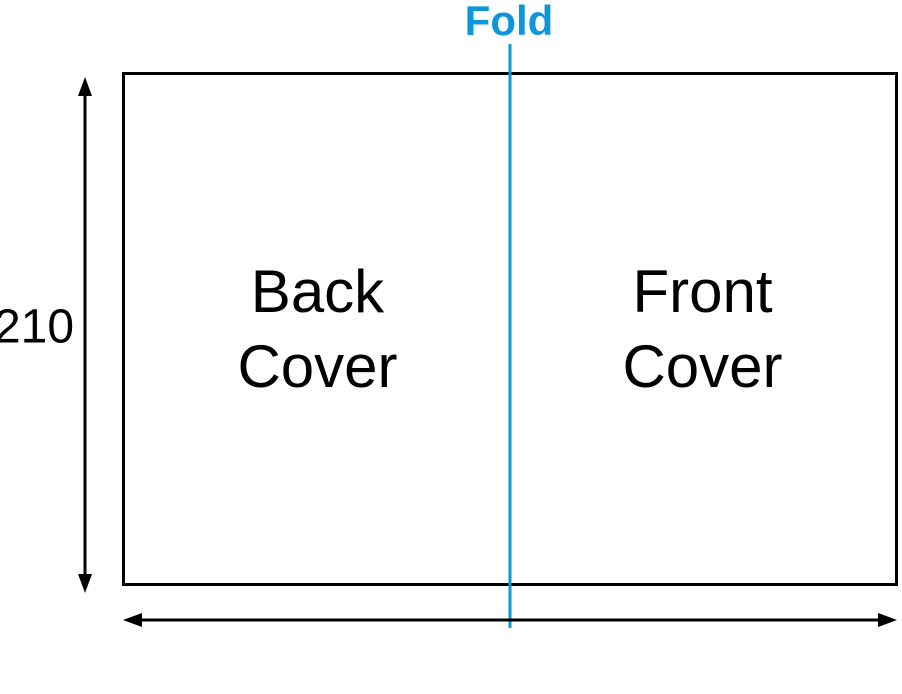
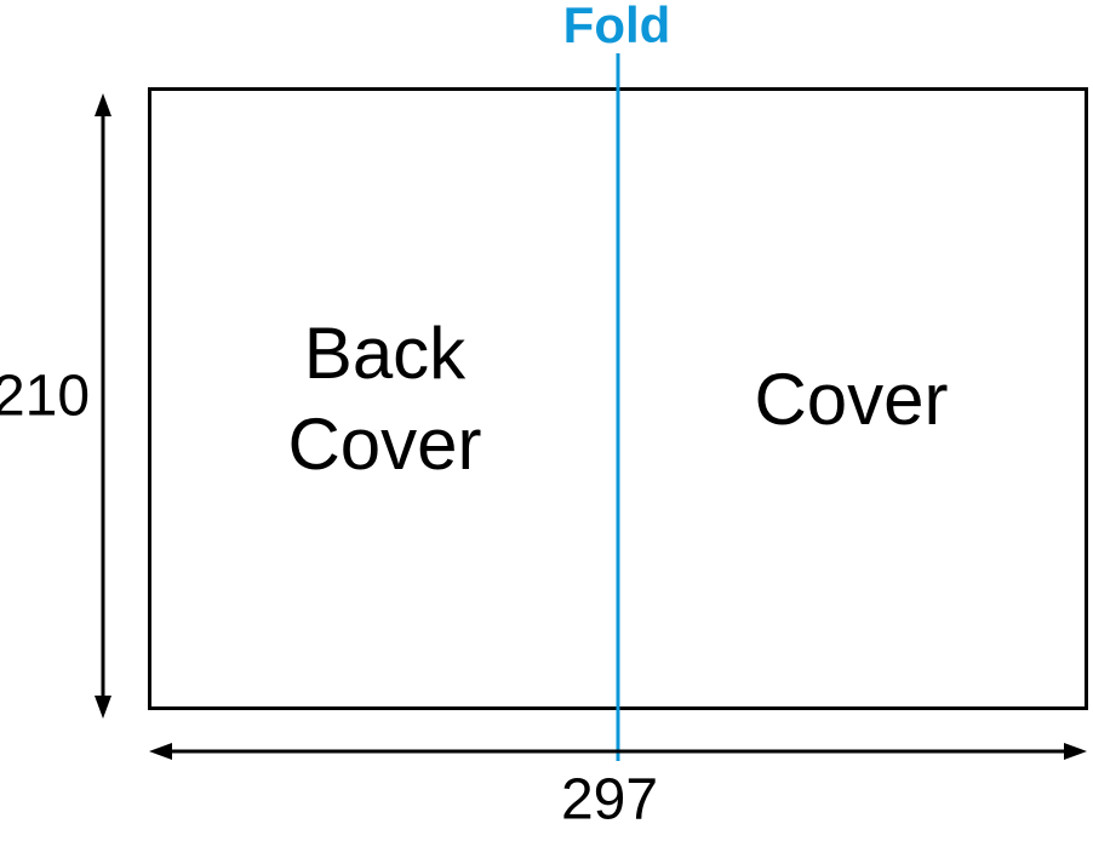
  Back
  Cover
- Front
  Cover
  Fold
  210
+ 297
